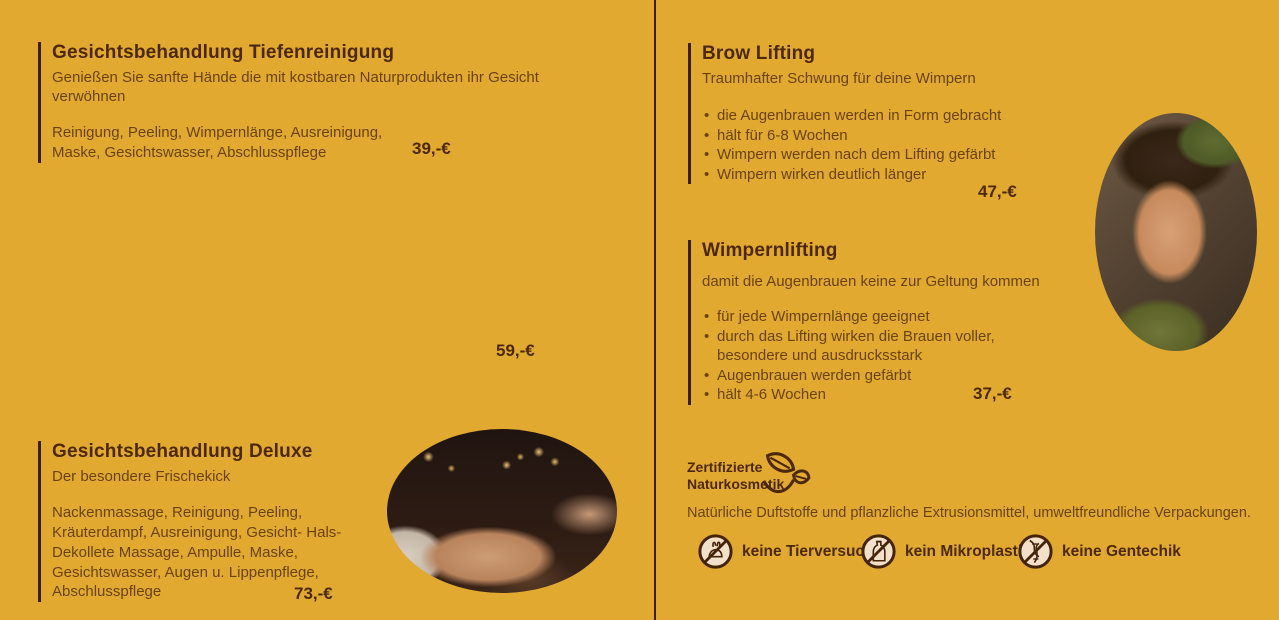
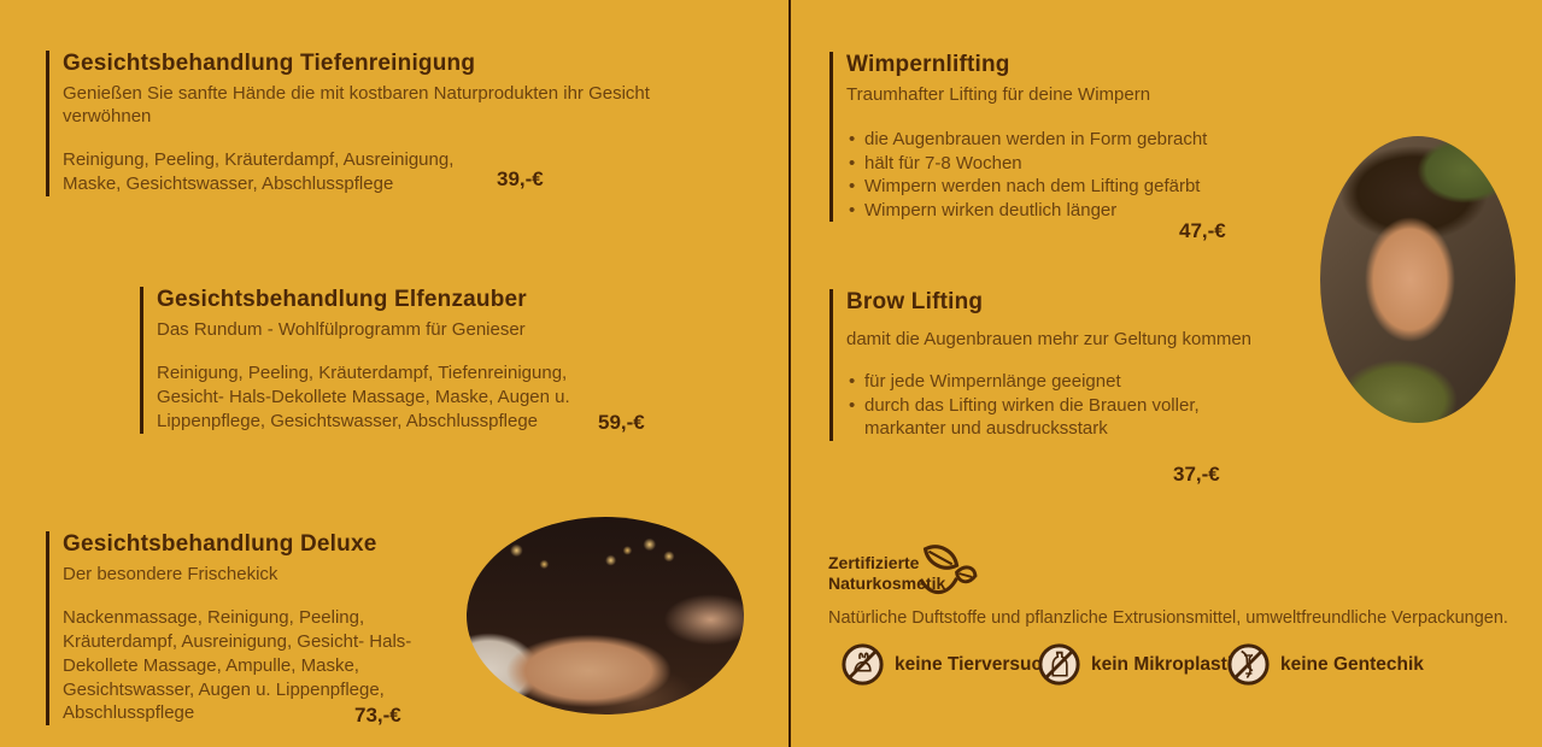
  Gesichtsbehandlung Tiefenreinigung
  Genießen Sie sanfte Hände die mit kostbaren Naturprodukten ihr Gesicht verwöhnen
- Reinigung, Peeling, Wimpernlänge, Ausreinigung, Maske, Gesichtswasser, Abschlusspflege
+ Reinigung, Peeling, Kräuterdampf, Ausreinigung, Maske, Gesichtswasser, Abschlusspflege
  39,-€
+ Gesichtsbehandlung Elfenzauber
+ Das Rundum - Wohlfülprogramm für Genieser
+ Reinigung, Peeling, Kräuterdampf, Tiefenreinigung, Gesicht- Hals-Dekollete Massage, Maske, Augen u. Lippenpflege, Gesichtswasser, Abschlusspflege
  59,-€
  Gesichtsbehandlung Deluxe
  Der besondere Frischekick
  Nackenmassage, Reinigung, Peeling, Kräuterdampf, Ausreinigung, Gesicht- Hals-Dekollete Massage, Ampulle, Maske, Gesichtswasser, Augen u. Lippenpflege, Abschlusspflege
  73,-€
- Brow Lifting
+ Wimpernlifting
- Traumhafter Schwung für deine Wimpern
+ Traumhafter Lifting für deine Wimpern
  die Augenbrauen werden in Form gebracht
- hält für 6-8 Wochen
+ hält für 7-8 Wochen
  Wimpern werden nach dem Lifting gefärbt
  Wimpern wirken deutlich länger
  47,-€
- Wimpernlifting
+ Brow Lifting
- damit die Augenbrauen keine zur Geltung kommen
+ damit die Augenbrauen mehr zur Geltung kommen
  für jede Wimpernlänge geeignet
- durch das Lifting wirken die Brauen voller, besondere und ausdrucksstark
+ durch das Lifting wirken die Brauen voller, markanter und ausdrucksstark
- Augenbrauen werden gefärbt
- hält 4-6 Wochen
  37,-€
  Zertifizierte
  Naturkosmtik
  Natürliche Duftstoffe und pflanzliche Extrusionsmittel, umweltfreundliche Verpackungen.
  keine Tierversuc
  kein Mikroplast
  keine Gentechik
